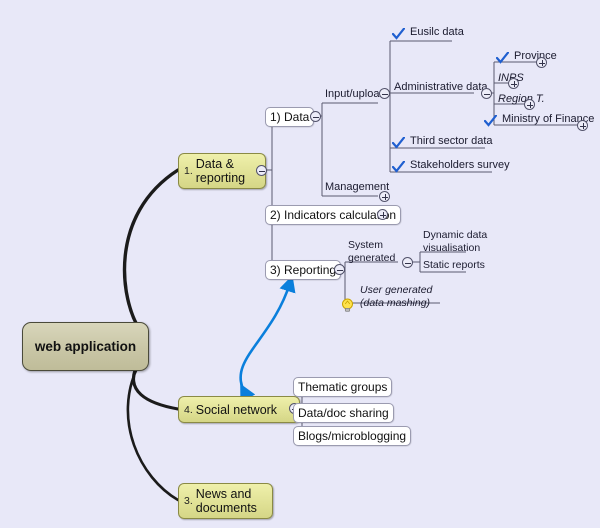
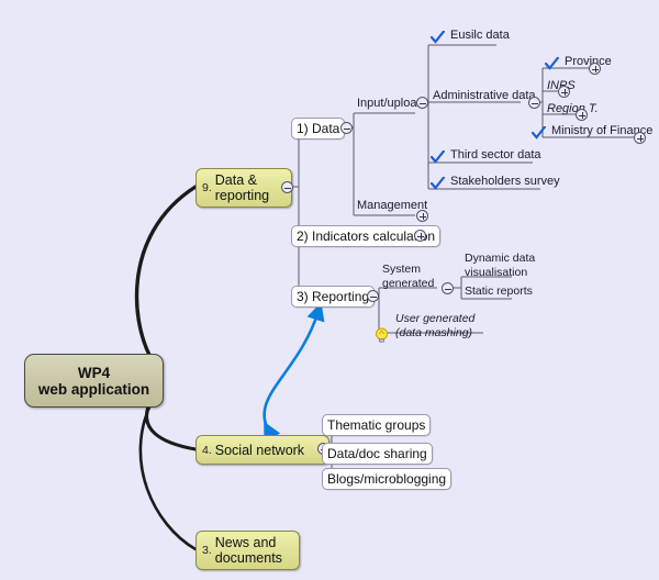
+ WP4
  web application
- 1.
+ 9.
  Data &
  reporting
  4.
  Social network
  3.
  News and
  documents
  1) Data
  2) Indicators calculan
  3) Reporting
  Thematic groups
  Data/doc sharing
  Blogs/microblogging
  Input/uploa
  Management
  Eusilc data
  Administrative data
  Third sector data
  Stakeholders survey
  Province
  INS
  Regio T.
  Ministry of Finance
  System
  generated
  Dynamic data
  visualisation
  Static reports
  User generated
  (data mashing)
